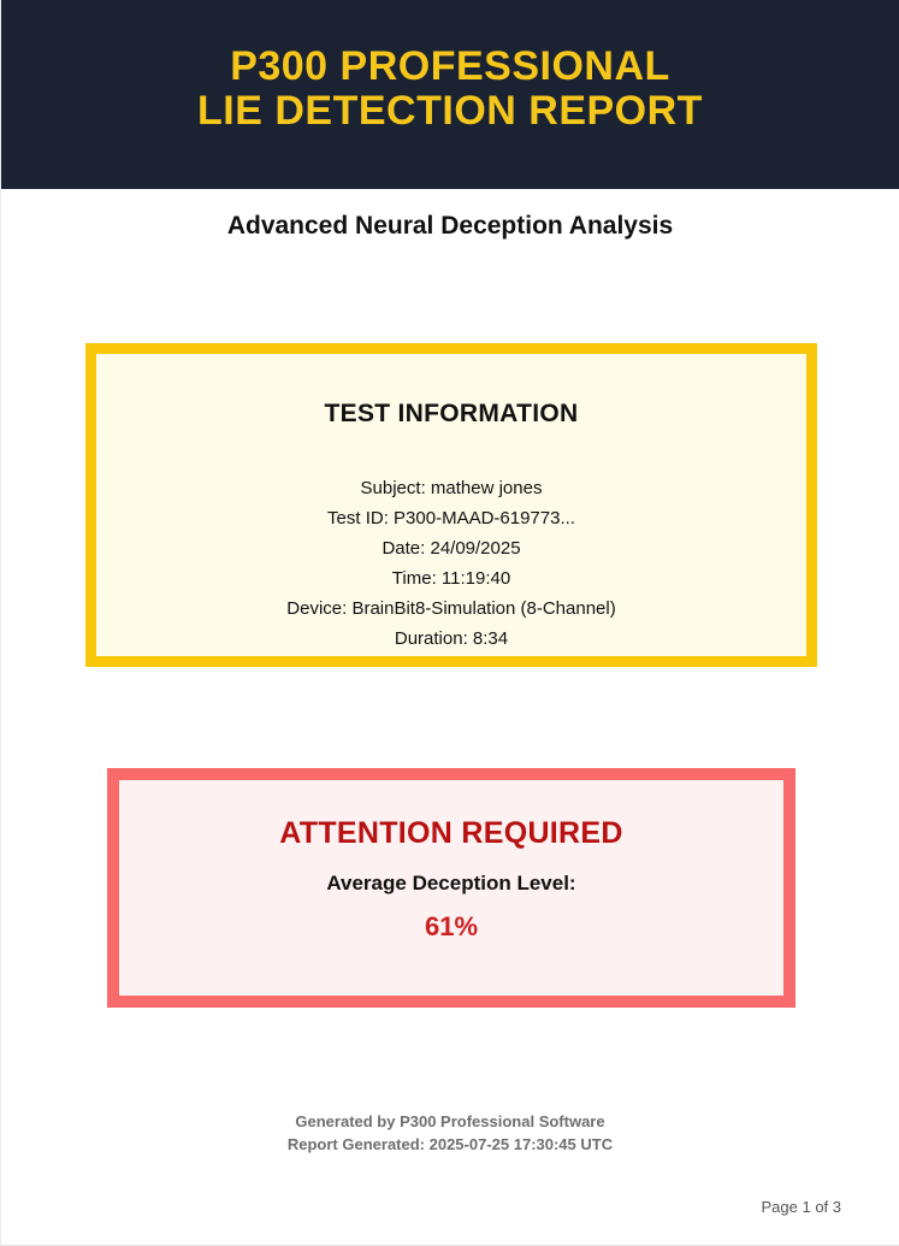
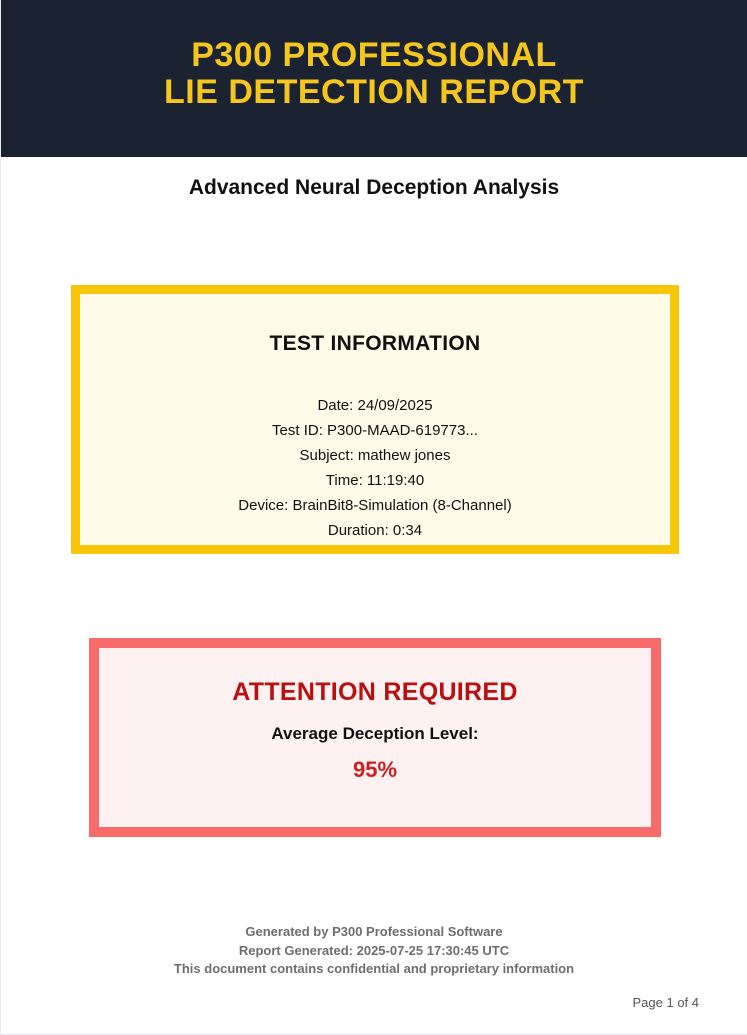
  P300 PROFESSIONAL
  LIE DETECTION REPORT
  Advanced Neural Deception Analysis
  TEST INFORMATION
- Subject: mathew jones
+ Date: 24/09/2025
  Test ID: P300-MAAD-619773...
- Date: 24/09/2025
+ Subject: mathew jones
  Time: 11:19:40
  Device: BrainBit8-Simulation (8-Channel)
- Duration: 8:34
+ Duration: 0:34
  ATTENTION REQUIRED
  Average Deception Level:
- 61%
+ 95%
  Generated by P300 Professional Software
  Report Generated: 2025-07-25 17:30:45 UTC
+ This document contains confidential and proprietary information
- Page 1 of 3
+ Page 1 of 4
